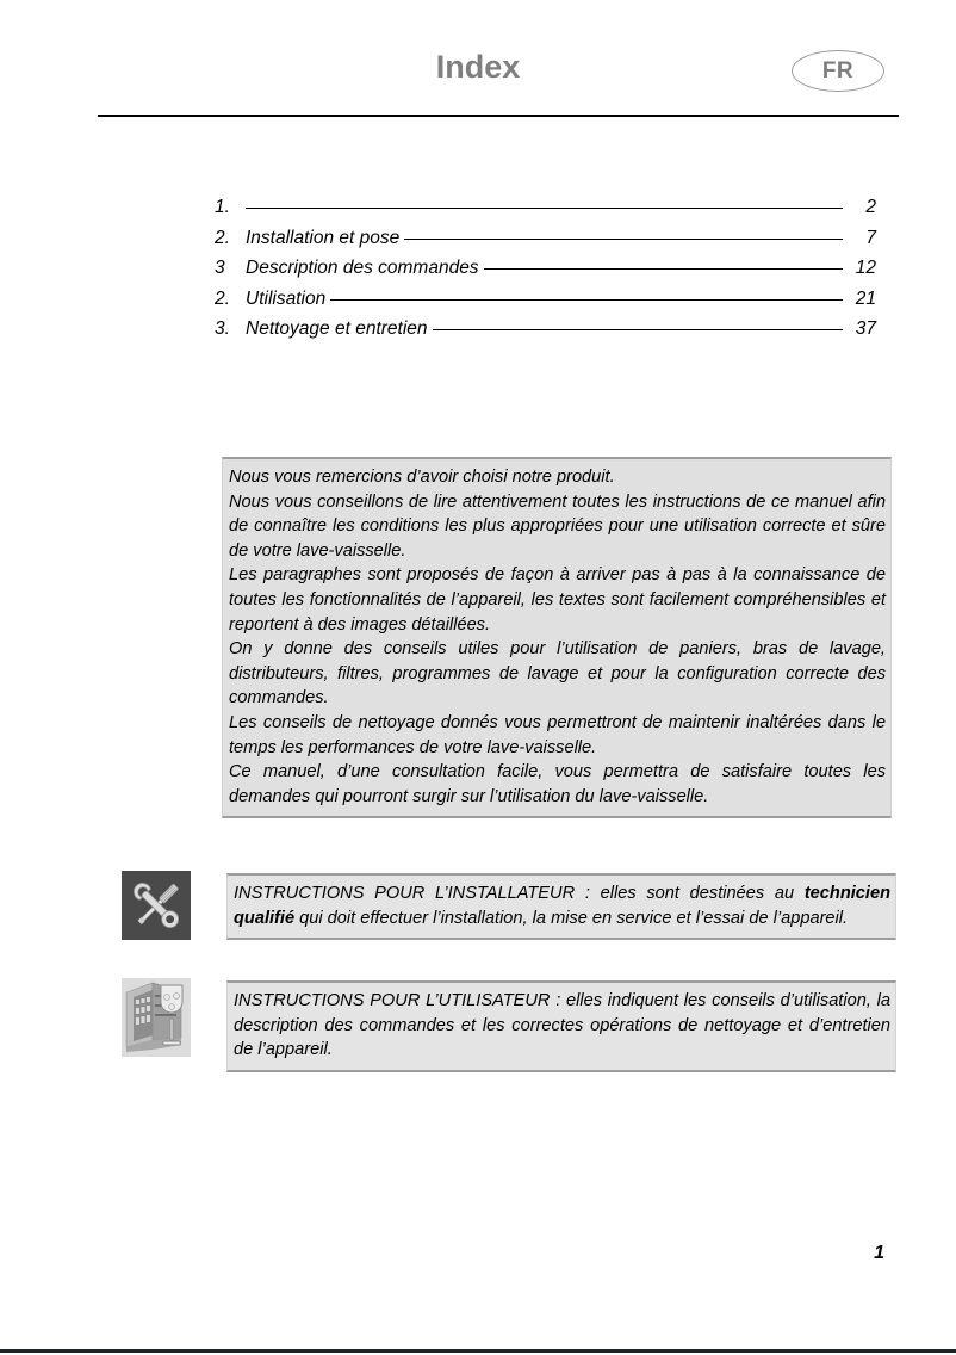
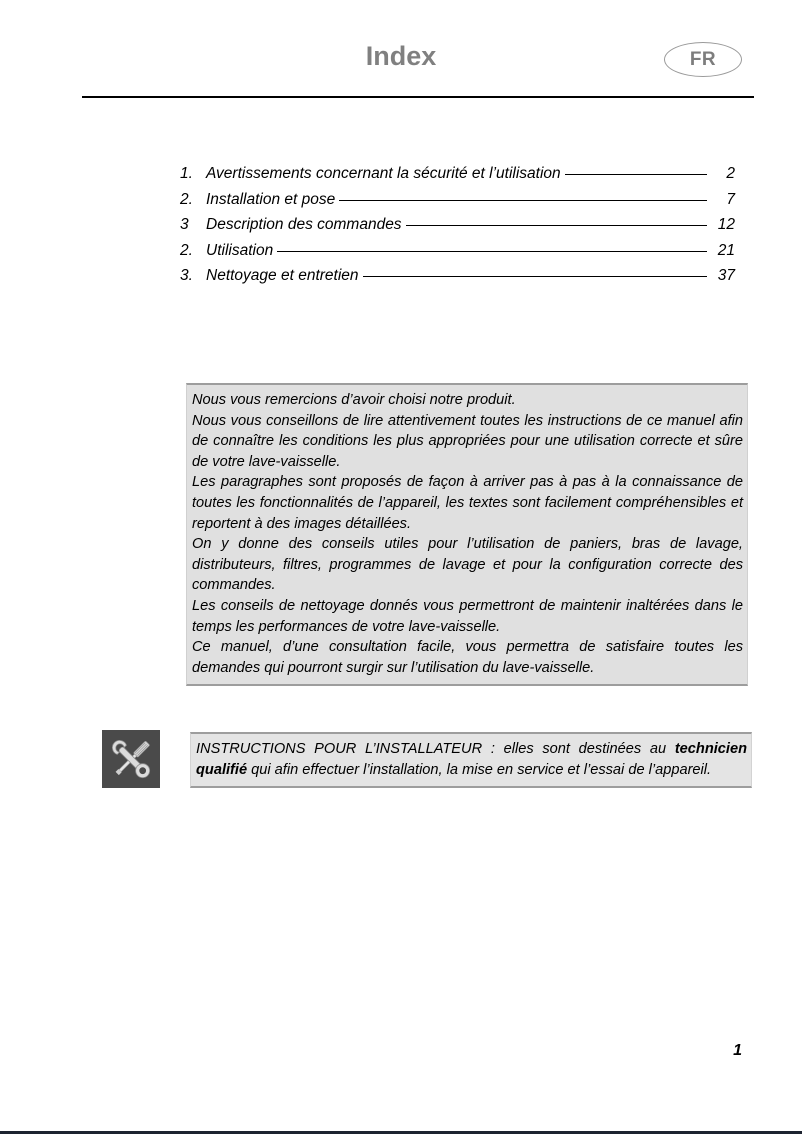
  Index
  FR
  1.
+ Avertissements concernant la sécurité et l’utilisation
  2
  2.
  Installation et pose
  7
  3
  Description des commandes
  12
  2.
  Utilisation
  21
  3.
  Nettoyage et entretien
  37
  Nous vous remercions d’avoir choisi notre produit.
  Nous vous conseillons de lire attentivement toutes les instructions de ce manuel afin de connaître les conditions les plus appropriées pour une utilisation correcte et sûre de votre lave-vaisselle.
  Les paragraphes sont proposés de façon à arriver pas à pas à la connaissance de toutes les fonctionnalités de l’appareil, les textes sont facilement compréhensibles et reportent à des images détaillées.
  On y donne des conseils utiles pour l’utilisation de paniers, bras de lavage, distributeurs, filtres, programmes de lavage et pour la configuration correcte des commandes.
  Les conseils de nettoyage donnés vous permettront de maintenir inaltérées dans le temps les performances de votre lave-vaisselle.
  Ce manuel, d’une consultation facile, vous permettra de satisfaire toutes les demandes qui pourront surgir sur l’utilisation du lave-vaisselle.
- INSTRUCTIONS POUR L’INSTALLATEUR : elles sont destinées au technicien qualifié qui doit effectuer l’installation, la mise en service et l’essai de l’appareil.
+ INSTRUCTIONS POUR L’INSTALLATEUR : elles sont destinées au technicien qualifié qui afin effectuer l’installation, la mise en service et l’essai de l’appareil.
- INSTRUCTIONS POUR L’UTILISATEUR : elles indiquent les conseils d’utilisation, la description des commandes et les correctes opérations de nettoyage et d’entretien de l’appareil.
  1
